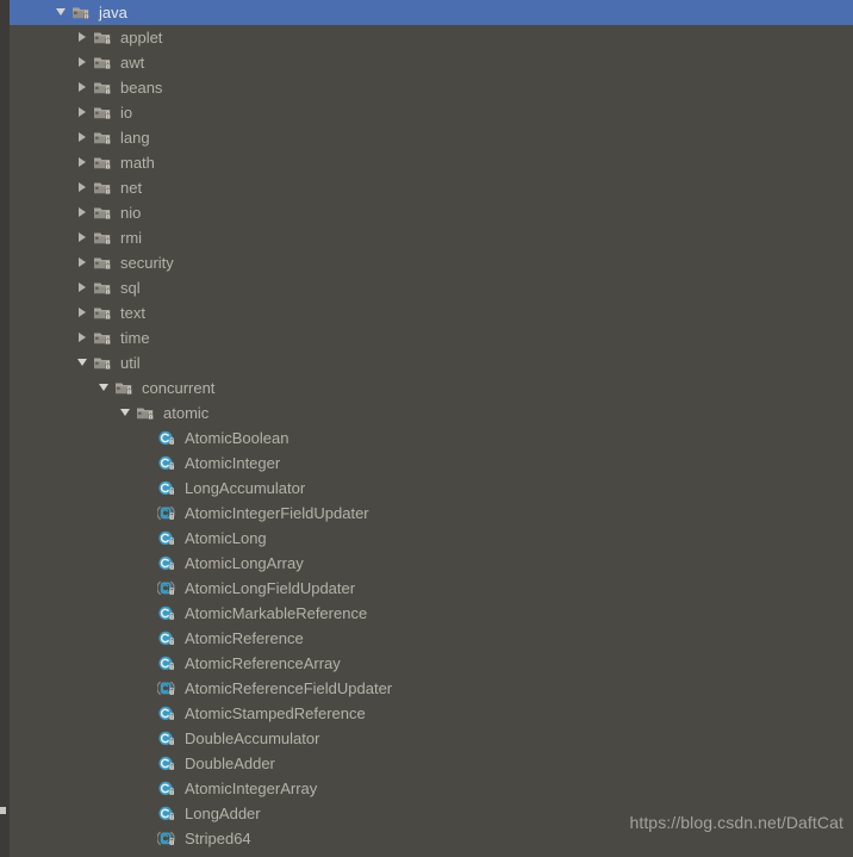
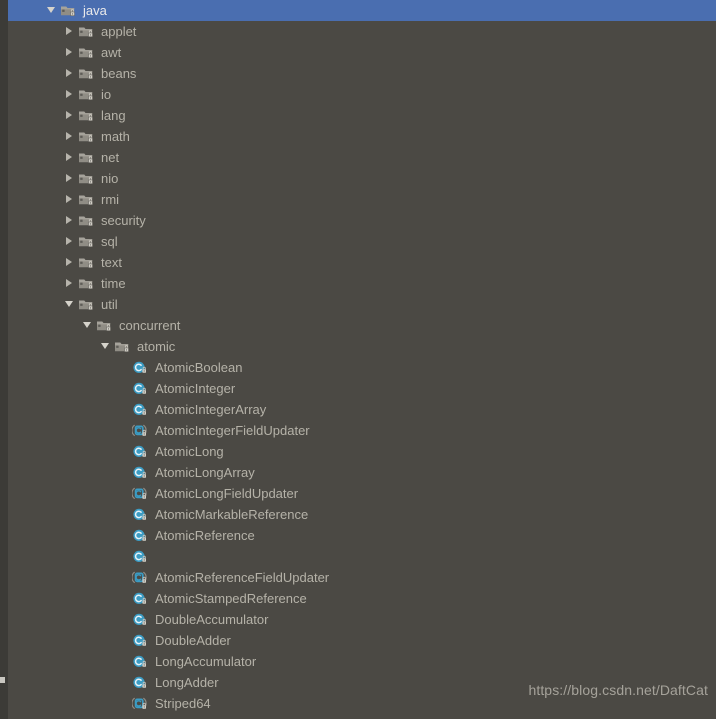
  java
  applet
  awt
  beans
  io
  lang
  math
  net
  nio
  rmi
  security
  sql
  text
  time
  util
  concurrent
  atomic
  AtomicBoolean
  AtomicInteger
- LongAccumulator
+ AtomicIntegerArray
  AtomicIntegerFieldUpdater
  AtomicLong
  AtomicLongArray
  AtomicLongFieldUpdater
  AtomicMarkableReference
  AtomicReference
- AtomicReferenceArray
  AtomicReferenceFieldUpdater
  AtomicStampedReference
  DoubleAccumulator
  DoubleAdder
- AtomicIntegerArray
+ LongAccumulator
  LongAdder
  Striped64
  https://blog.csdn.net/DaftCat
